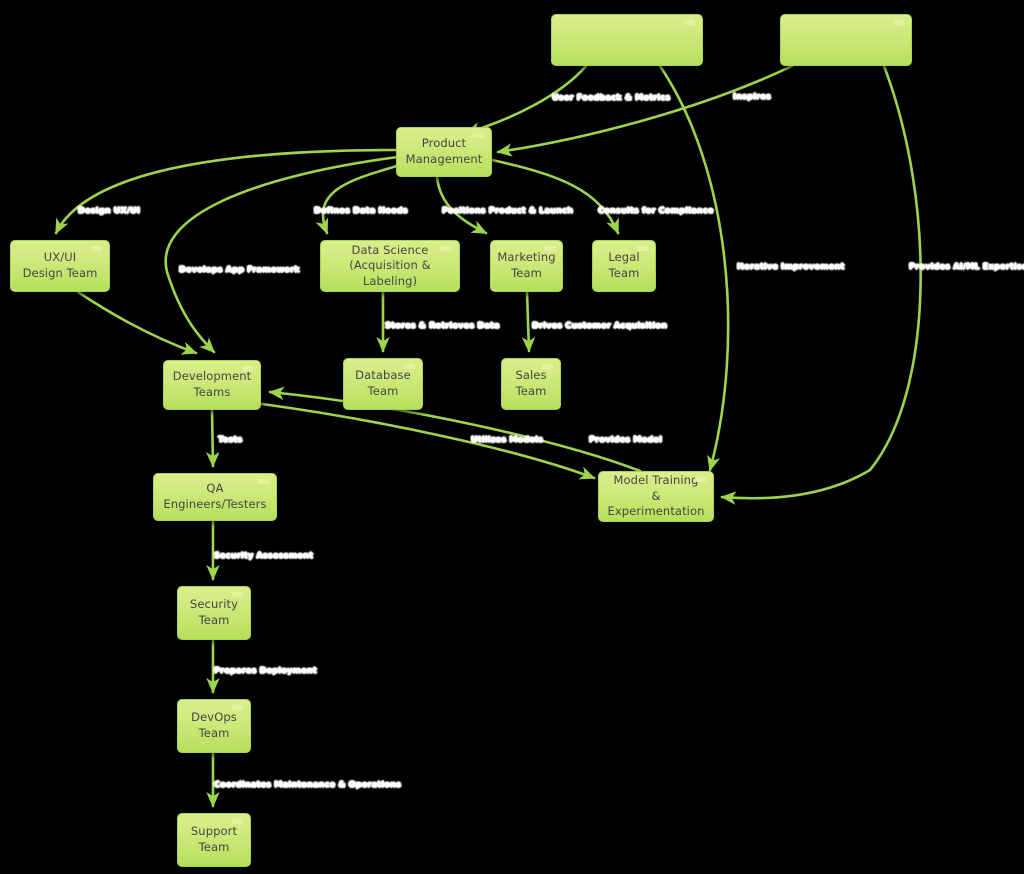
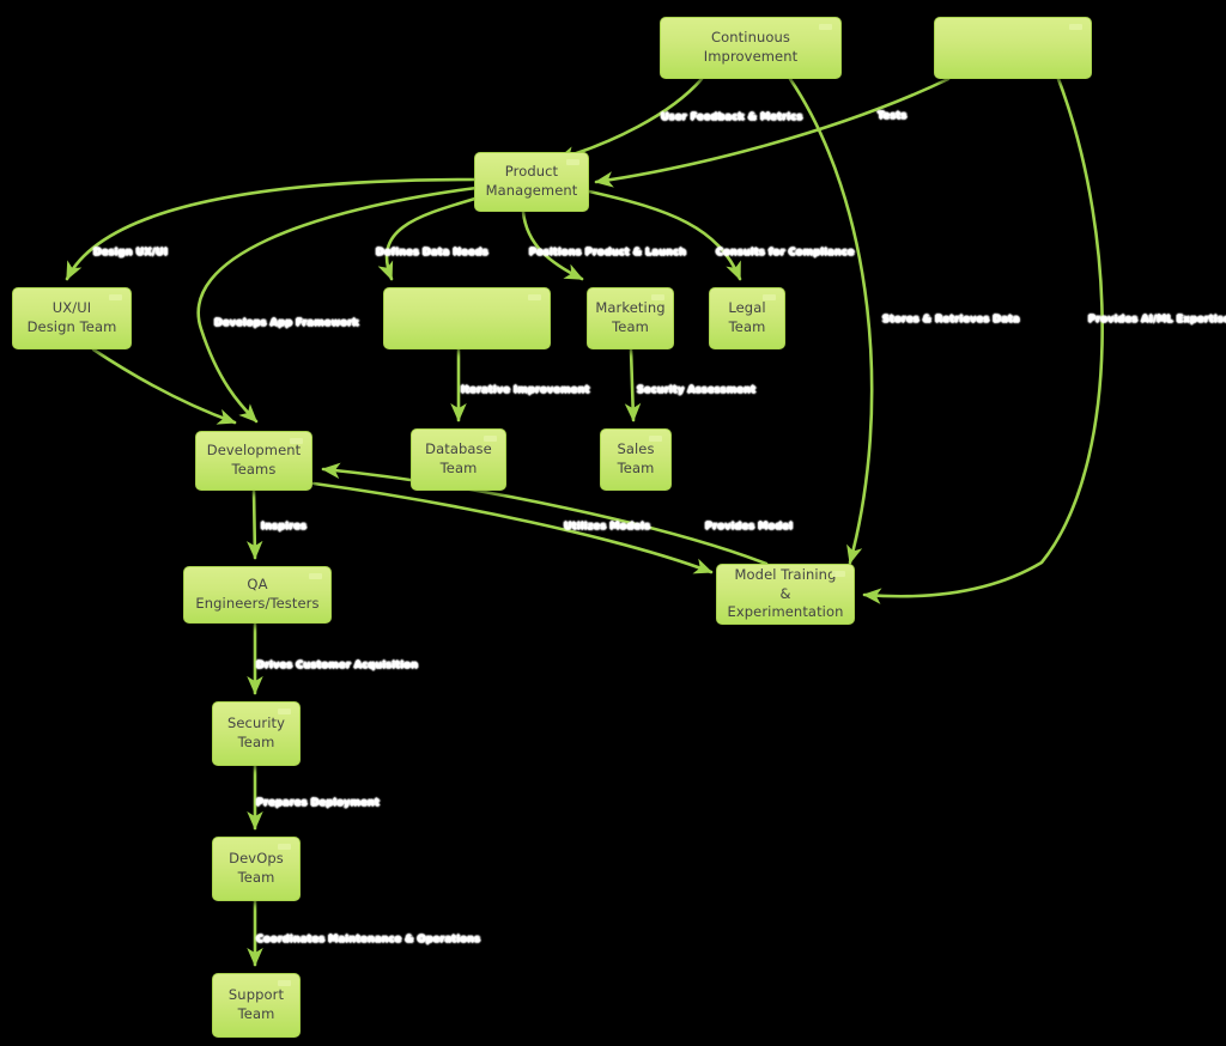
+ Continuous Improvement
  Product
  Management
  UX/UI
  Design Team
- Data Science
- (Acquisition & Labeling)
  Marketing
  Team
  Legal
  Team
  Development
  Teams
  Database
  Team
  Sales
  Team
  QA
  Engineers/Testers
  Model Trainin
  & Experimentation
  Security
  Team
  DevOps
  Team
  Support
  Team
  User Feedback & Metrics
- Inspires
+ Tests
  Design UX/UI
  Develops App Framework
  Defines Data Needs
  Positions Product & Launch
  Consults for Compliance
- Stores & Retrieves Data
+ Iterative Improvement
- Drives Customer Acquisition
+ Security Assessment
- Tests
+ Inspires
- Security Assessment
+ Drives Customer Acquisition
  Prepares Deployment
  Coordinates Maintenance & Operations
  Utilizes Models
  Provides Model
- Iterative Improvement
+ Stores & Retrieves Data
  Provides AI/ML Expertis
